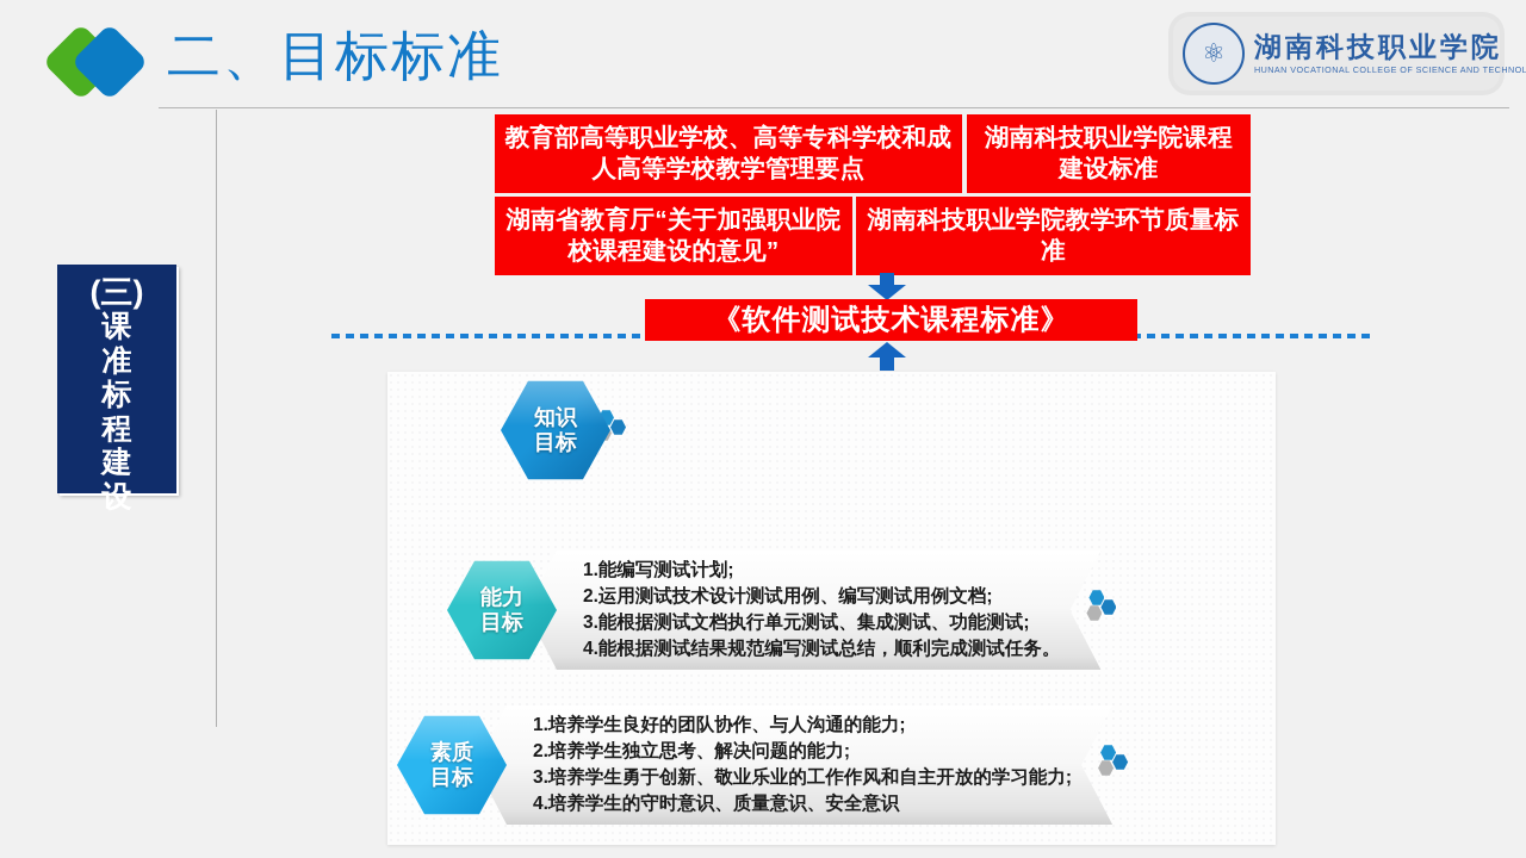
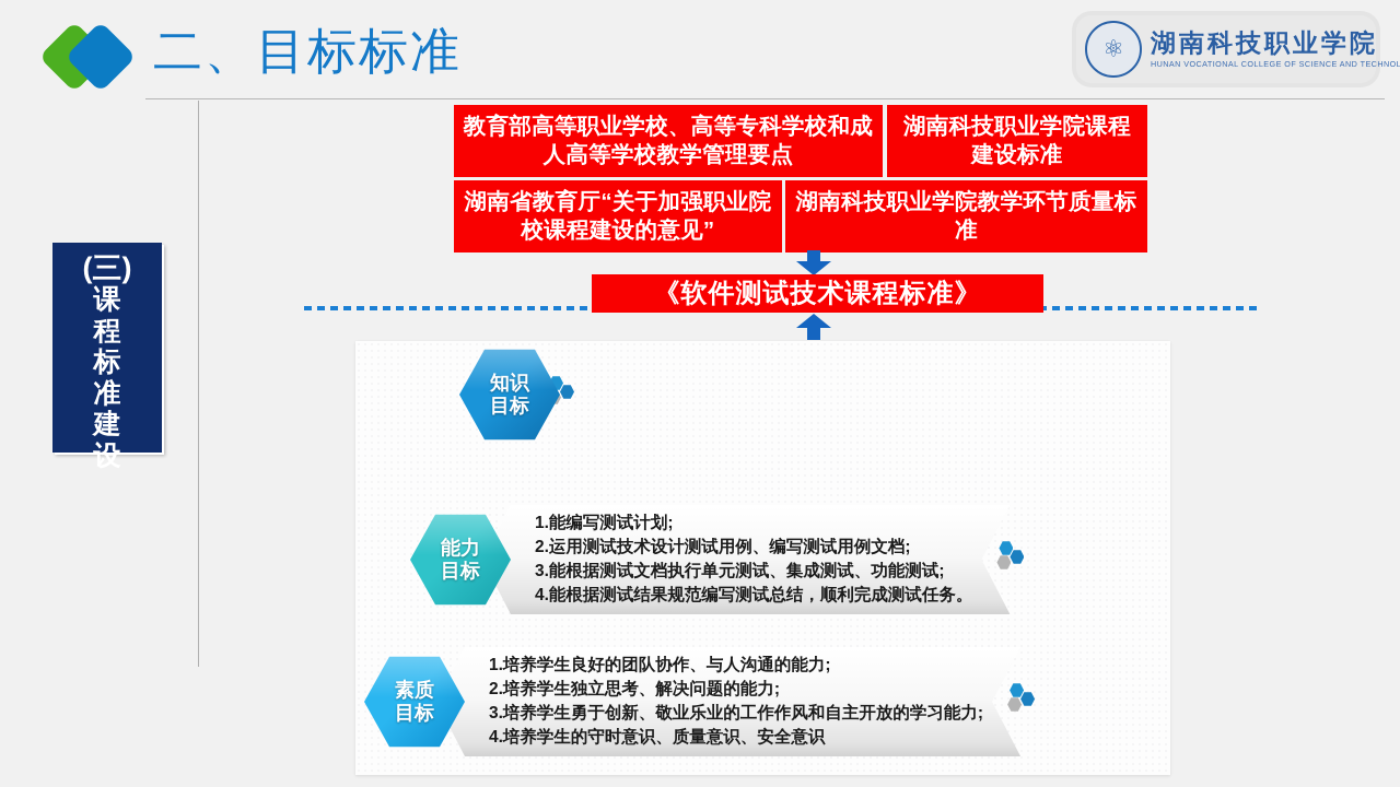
  二、目标标准
  ⚛
  湖南科技职业学院
  HUNAN VOCATIONAL COLLEGE OF SCIENCE AND TECHNOL
  (三)
  课
- 准
+ 程
  标
- 程
+ 准
  建
  设
  教育部高等职业学校、高等专科学校和成人高等学校教学管理要点
  湖南科技职业学院课程建设标准
  湖南省教育厅“关于加强职业院校课程建设的意见”
  湖南科技职业学院教学环节质量标准
  《软件测试技术课程标准》
  目标
  目标
  1.能编写测试计划;
  2.运用测试技术设计测试用例、编写测试用例文档;
  3.能根据测试文档执行单元测试、集成测试、功能测试;
  4.能根据测试结果规范编写测试总结，顺利完成测试任务。
  目标
  1.培养学生良好的团队协作、与人沟通的能力;
  2.培养学生独立思考、解决问题的能力;
  3.培养学生勇于创新、敬业乐业的工作作风和自主开放的学习能力;
  4.培养学生的守时意识、质量意识、安全意识
